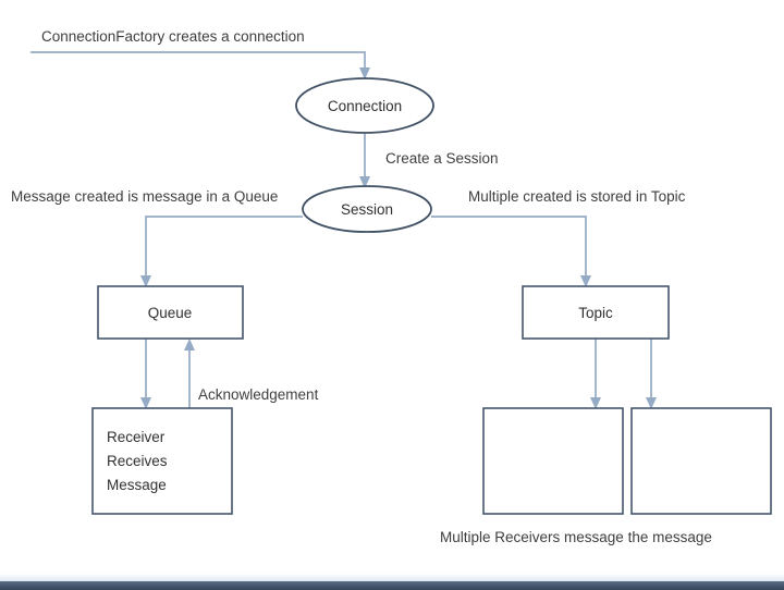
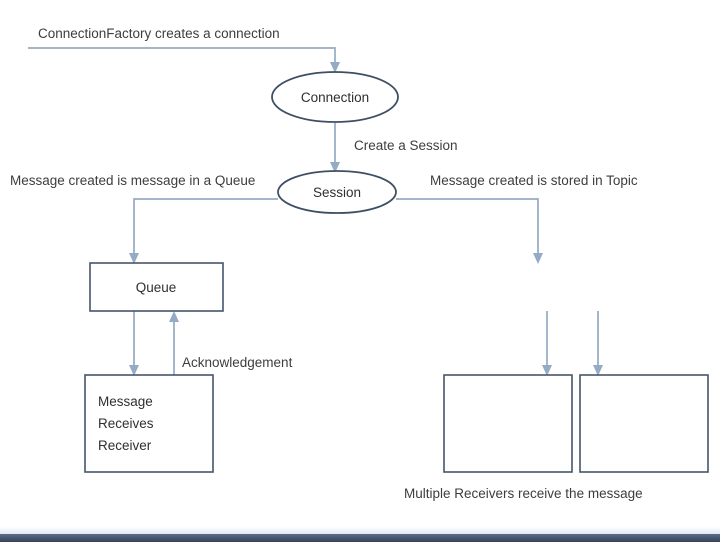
  Connection
  Session
  Queue
- Topic
- Receiver
+ Message
  Receives
- Message
+ Receiver
  ConnectionFactory creates a connection
  Create a Session
  Message created is message in a Queue
- Multiple created is stored in Topic
+ Message created is stored in Topic
  Acknowledgement
- Multiple Receivers message the message
+ Multiple Receivers receive the message
